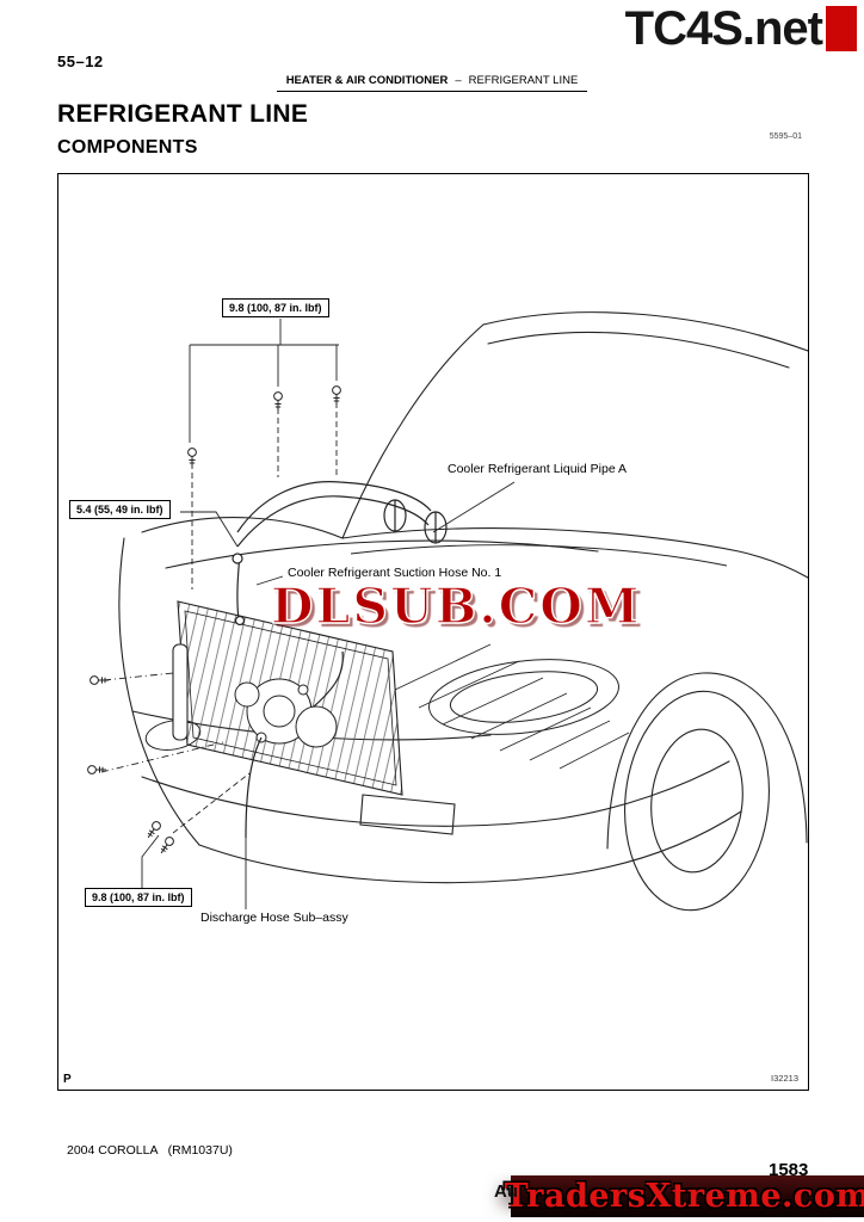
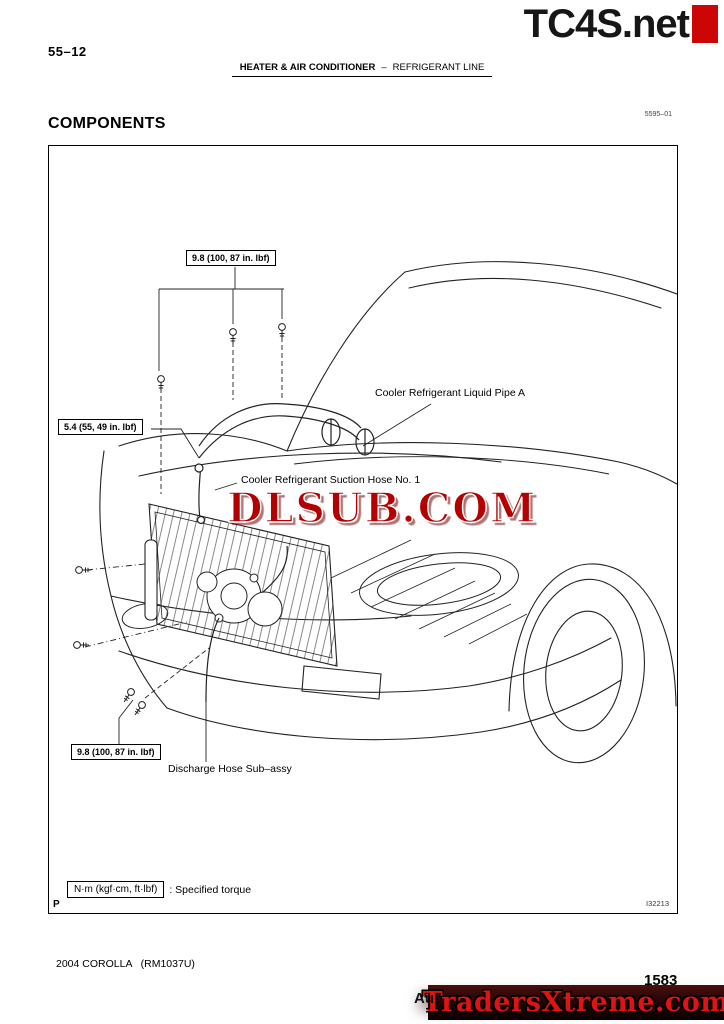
  TC4S.net
  55–12
  HEATER & AIR CONDITIONER – REFRIGERANT LINE
- REFRIGERANT LINE
  COMPONENTS
  9.8 (100, 87 in. lbf)
  Cooler Refrigerant Liquid Pipe A
  5.4 (55, 49 in. lbf)
  Cooler Refrigerant Suction Hose No. 1
  DLSUB.COM
  9.8 (100, 87 in. lbf)
  Discharge Hose Sub–assy
+ N·m (kgf·cm, ft·lbf)
+ : Specified torque
  P
  I32213
  2004 COROLLA (RM1037U)
  1583
  Au
  TradersXtreme.com
